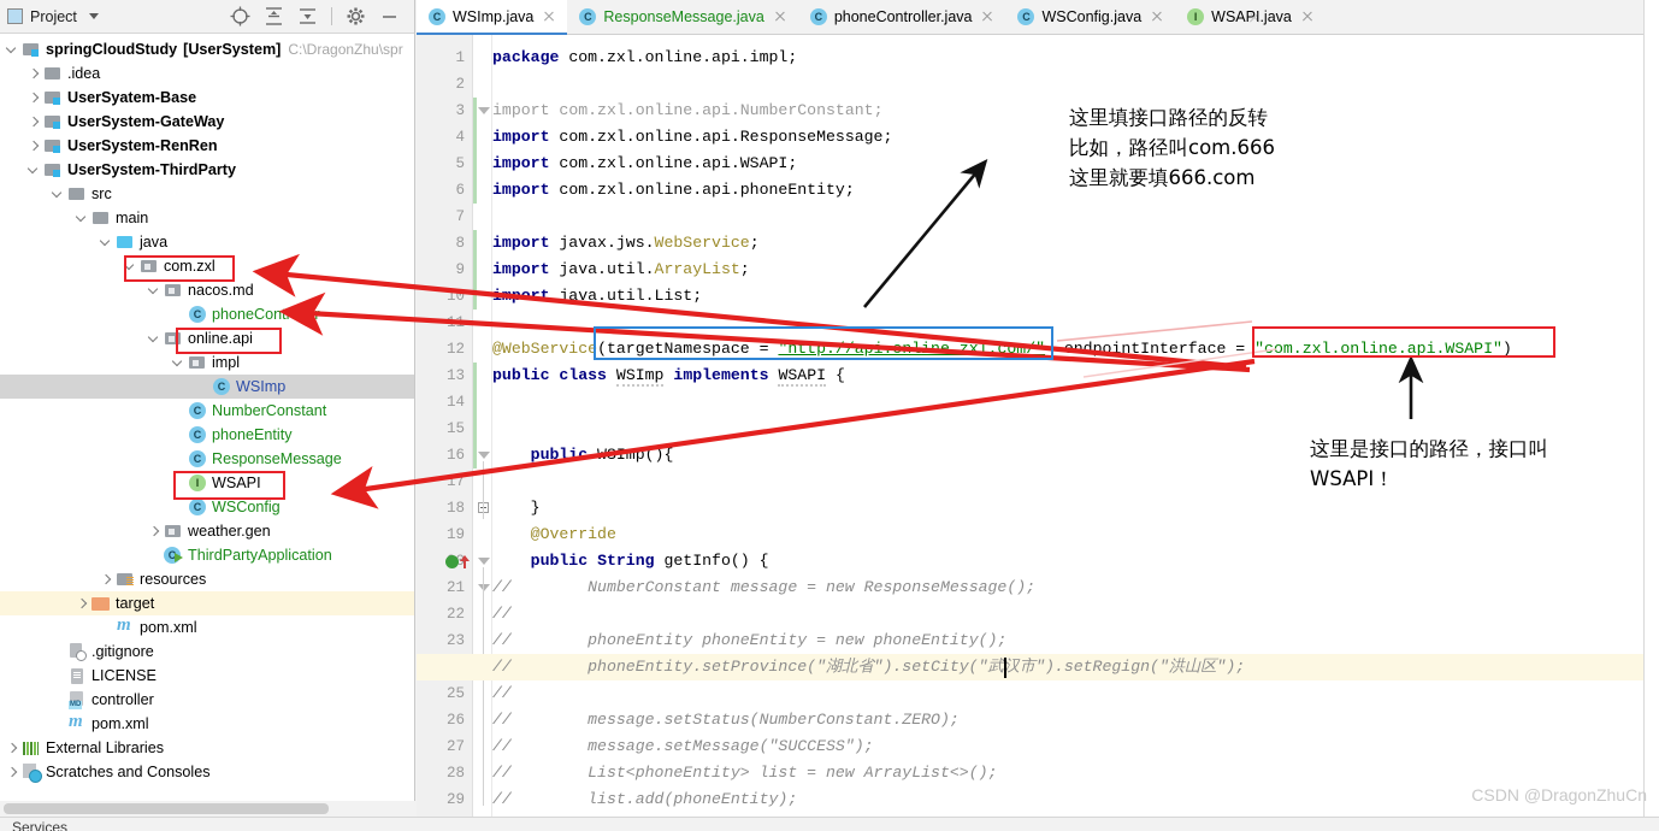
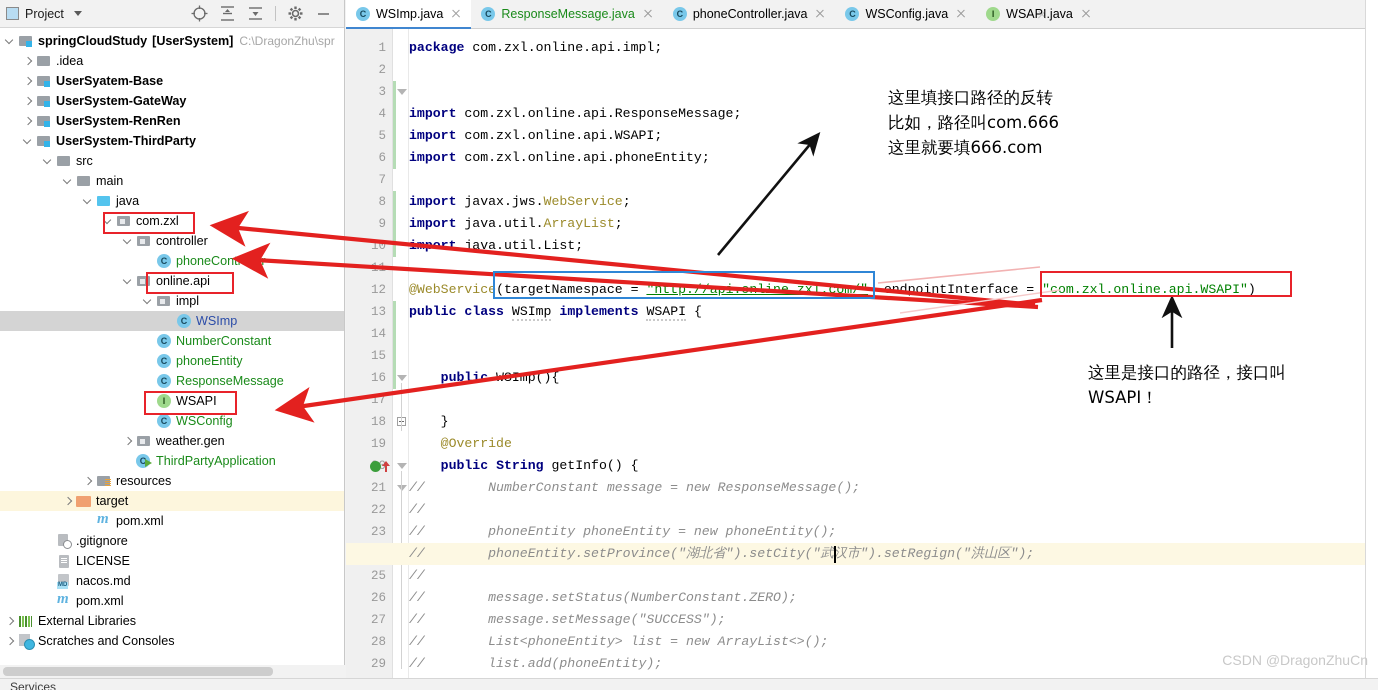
  Project
  springCloudStudy
  [UserSystem]
  C:\DragonZhu\spr
  .idea
  UserSyatem-Base
  UserSystem-GateWay
  UserSystem-RenRen
  UserSystem-ThirdParty
  src
  main
  java
  com.zxl
- nacos.md
+ controller
  online.api
  impl
  WSImp
  NumberConstant
  phoneEntity
  ResponseMessage
  WSAPI
  WSConfig
  weather.gen
  ThirdPartyApplication
  resources
  target
  pom.xml
  .gitignore
  LICENSE
- controller
+ nacos.md
  pom.xml
  External Libraries
  Scratches and Consoles
  WSImp.java
  ResponseMessage.java
  phoneController.java
  WSConfig.java
  WSAPI.java
  1
  2
  3
  4
  5
  6
  7
  8
  9
  10
  12
  13
  14
  15
  16
  17
  18
  19
  21
  22
  23
  25
  26
  27
  28
  29
  package com.zxl.online.api.impl;
- import com.zxl.online.api.NumberConstant;
  import com.zxl.online.api.ResponseMessage;
  import com.zxl.online.api.WSAPI;
  import com.zxl.online.api.phoneEntity;
  import javax.jws.WebService;
  import java.util.ArrayList;
  rt java.util.List;
  @WebService(targetNamespace = "http://e.zxl.com dpointInterface = "com.zxl.online.api.WSAPI")
  public class WSImp implements WSAPI {
  public mp(){
  }
  @Override
  public String getInfo() {
  // NumberConstant message = new ResponseMessage();
  //
  // phoneEntity phoneEntity = new phoneEntity();
  // phoneEntity.setProvince("湖北省").setCity("武汉市").setRegign("洪山区");
  //
  // message.setStatus(NumberConstant.ZERO);
  // message.setMessage("SUCCESS");
  // List<phoneEntity> list = new ArrayList<>();
  // list.add(phoneEntity);
  这里填接口路径的反转
  比如，路径叫com.666
  这里就要填666.com
  这里是接口的路径，接口叫
  WSAPI！
  CSDN @DragonZhuCn
  Services
